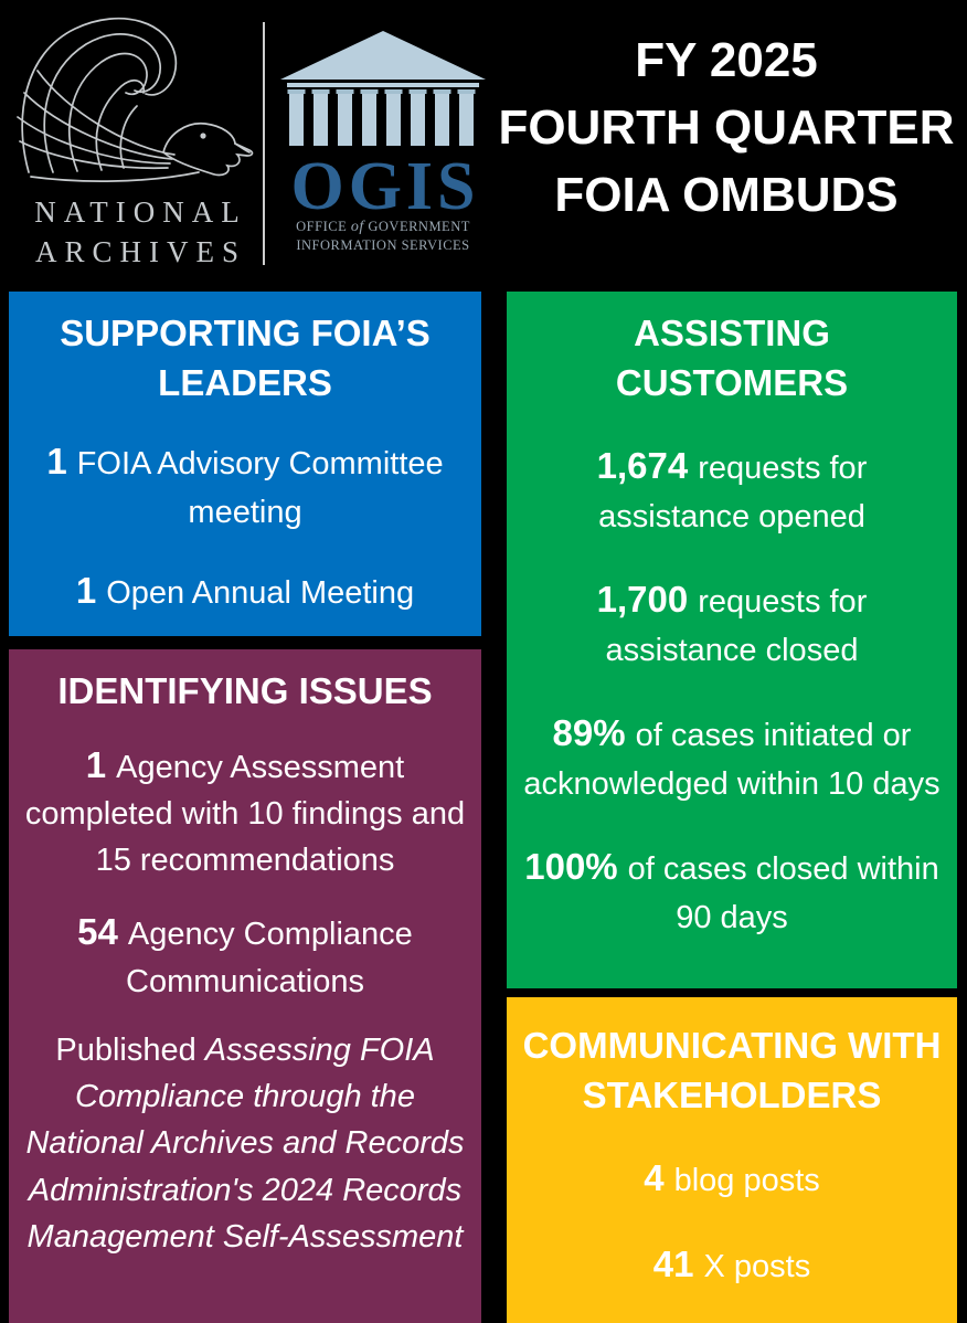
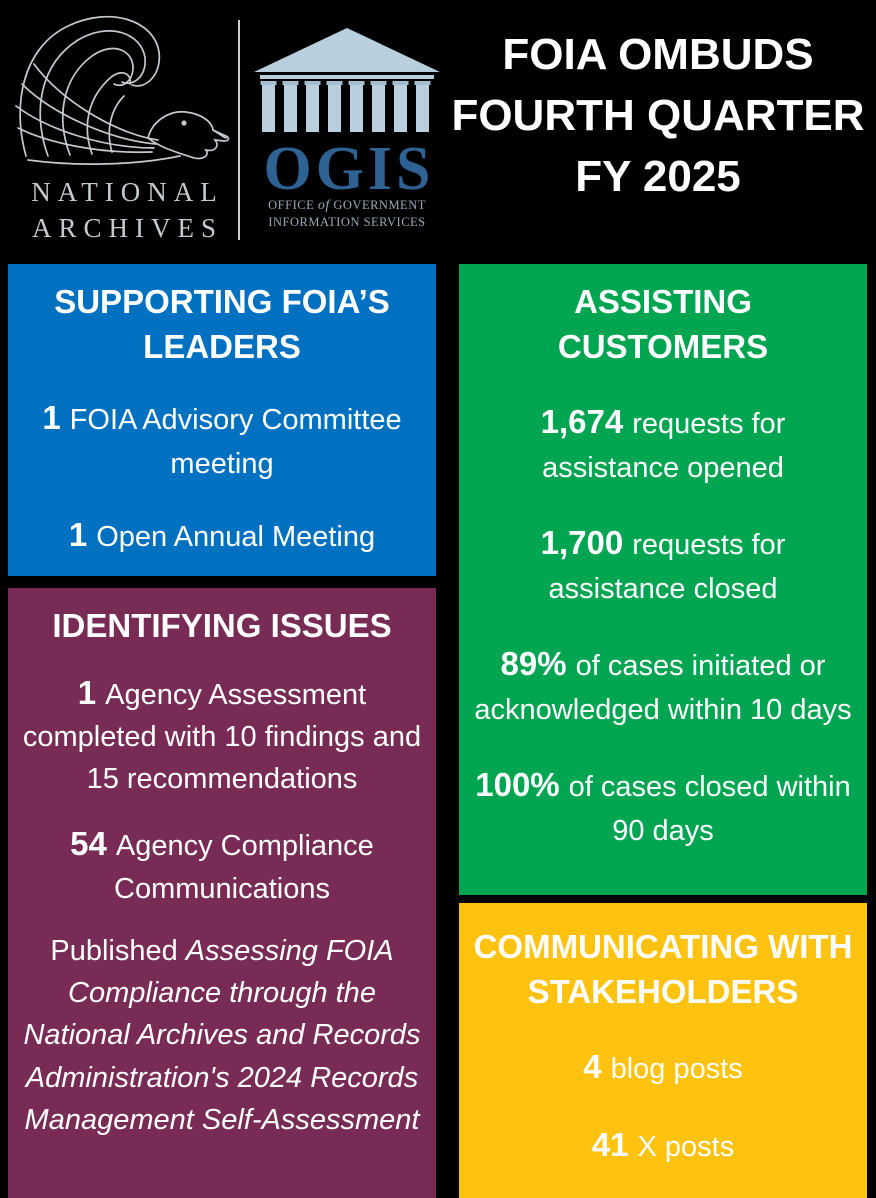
  NATIONAL
  ARCHIVES
  OGIS
  OFFICE of GOVERNMENT
  INFORMATION SERVICES
- FY 2025
+ FOIA OMBUDS
  FOURTH QUARTER
- FOIA OMBUDS
+ FY 2025
  SUPPORTING FOIA’S LEADERS
  1 FOIA Advisory Committee meeting
  1 Open Annual Meeting
  ASSISTING CUSTOMERS
  1,674 requests for assistance opened
  1,700 requests for assistance closed
  89% of cases initiated or acknowledged within 10 days
  100% of cases closed within 90 days
  IDENTIFYING ISSUES
  1 Agency Assessment completed with 10 findings and 15 recommendations
  54 Agency Compliance Communications
  Published Assessing FOIA Compliance through the National Archives and Records Administration's 2024 Records Management Self-Assessment
  COMMUNICATING WITH STAKEHOLDERS
  4 blog posts
  41 X posts
